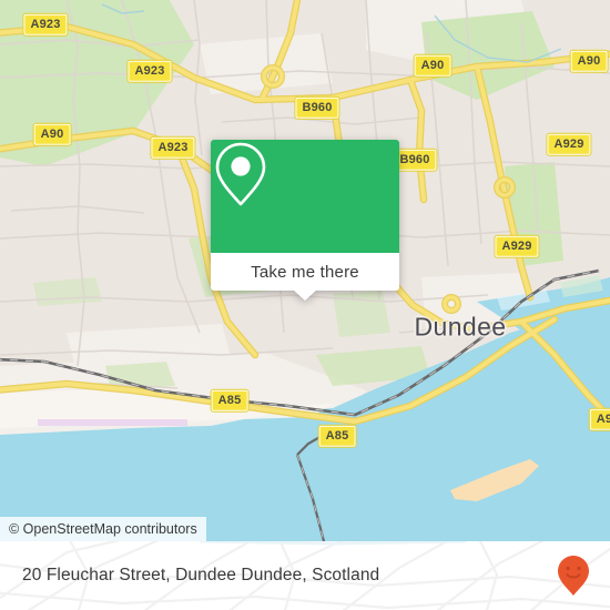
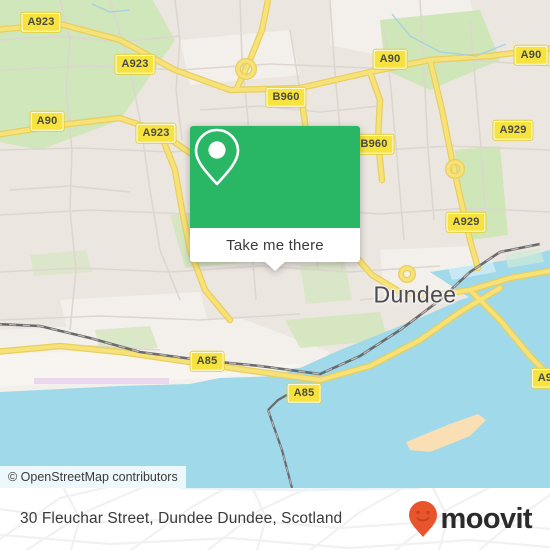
  A923
  A923
  A923
  A90
  A90
  A90
  B960
  B960
  A929
  A929
  A85
  A85
  A9
  Dundee
  Take me there
  © OpenStreetMap contributors
- 20 Fleuchar Street, Dundee Dundee, Scotland
+ 30 Fleuchar Street, Dundee Dundee, Scotland
+ moovit
